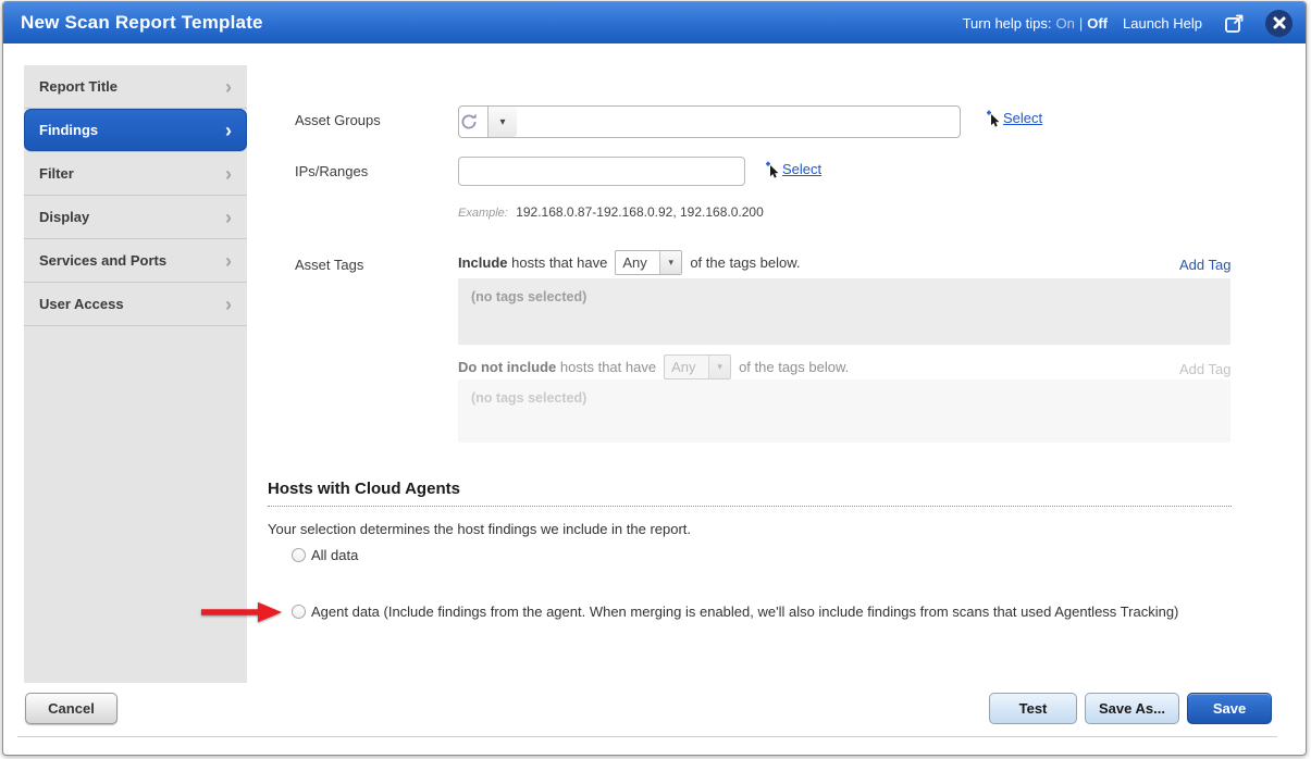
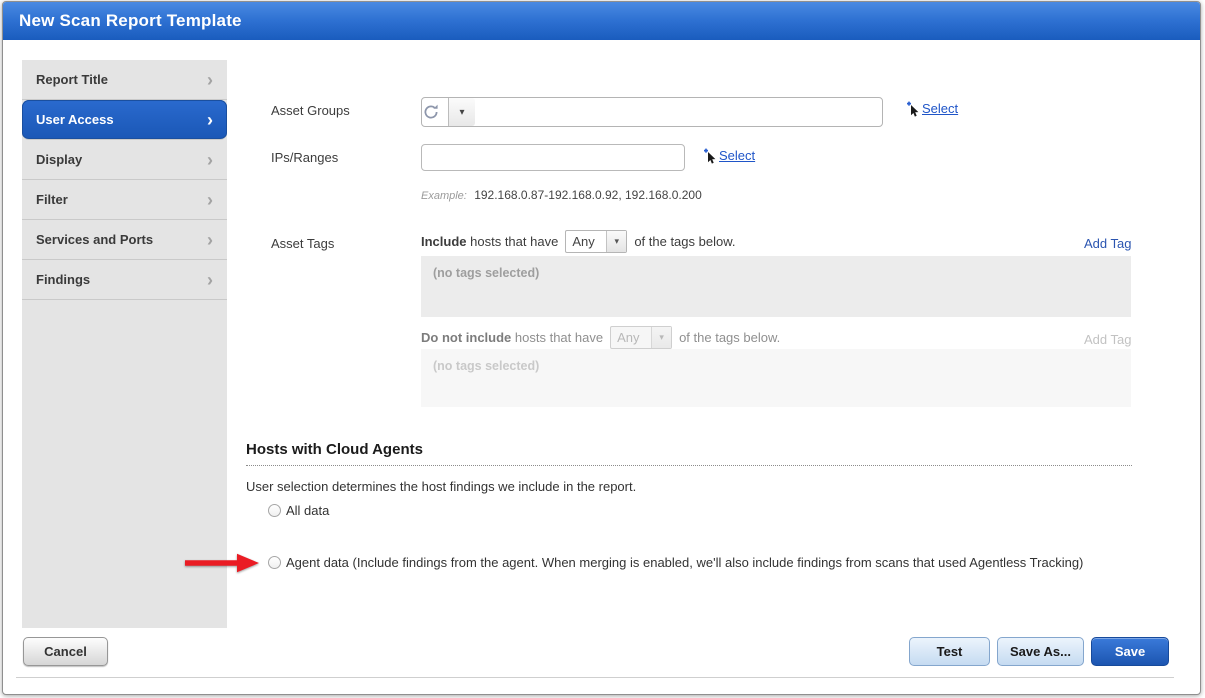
  New Scan Report Template
- Turn help tips:
- On
- |
- Off
- Launch Help
  Report Title
  ›
- Findings
+ User Access
  ›
- Filter
+ Display
  ›
- Display
+ Filter
  ›
  Services and Ports
  ›
- User Access
+ Findings
  ›
  Asset Groups
  ▾
  Select
  IPs/Ranges
  Select
  Example: 192.168.0.87-192.168.0.92, 192.168.0.200
  Asset Tags
  Include
  hosts that have
  Any
  ▾
  of the tags below.
  Add Tag
  (no tags selected)
  Do not include
  hosts that have
  Any
  ▾
  of the tags below.
  Add Tag
  (no tags selected)
  Hosts with Cloud Agents
- Your selection determines the host findings we include in the report.
+ User selection determines the host findings we include in the report.
  All data
  Agent data (Include findings from the agent. When merging is enabled, we'll also include findings from scans that used Agentless Tracking)
  Cancel
  Test
  Save As...
  Save
